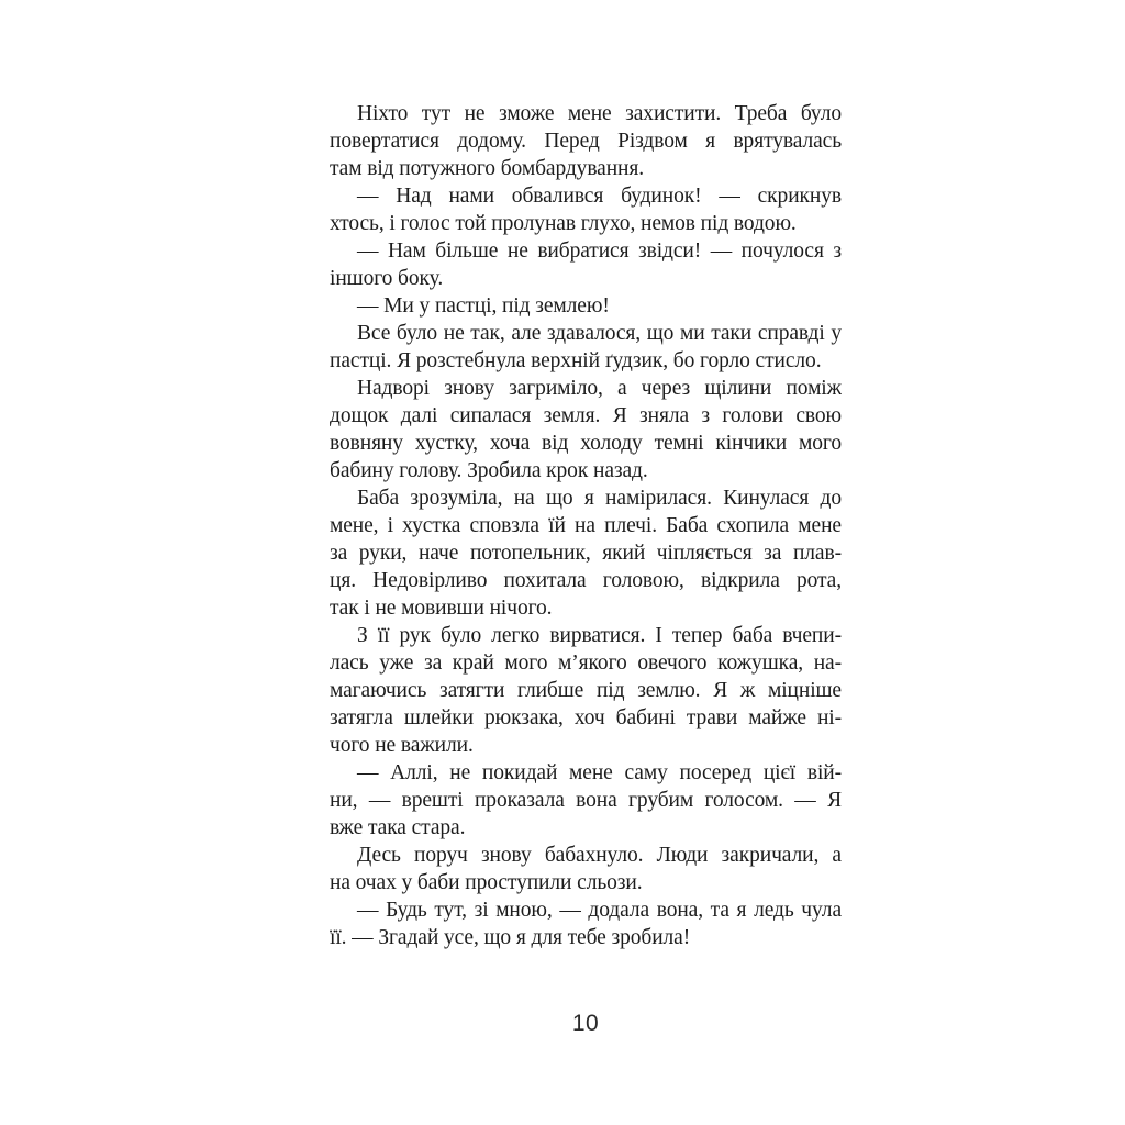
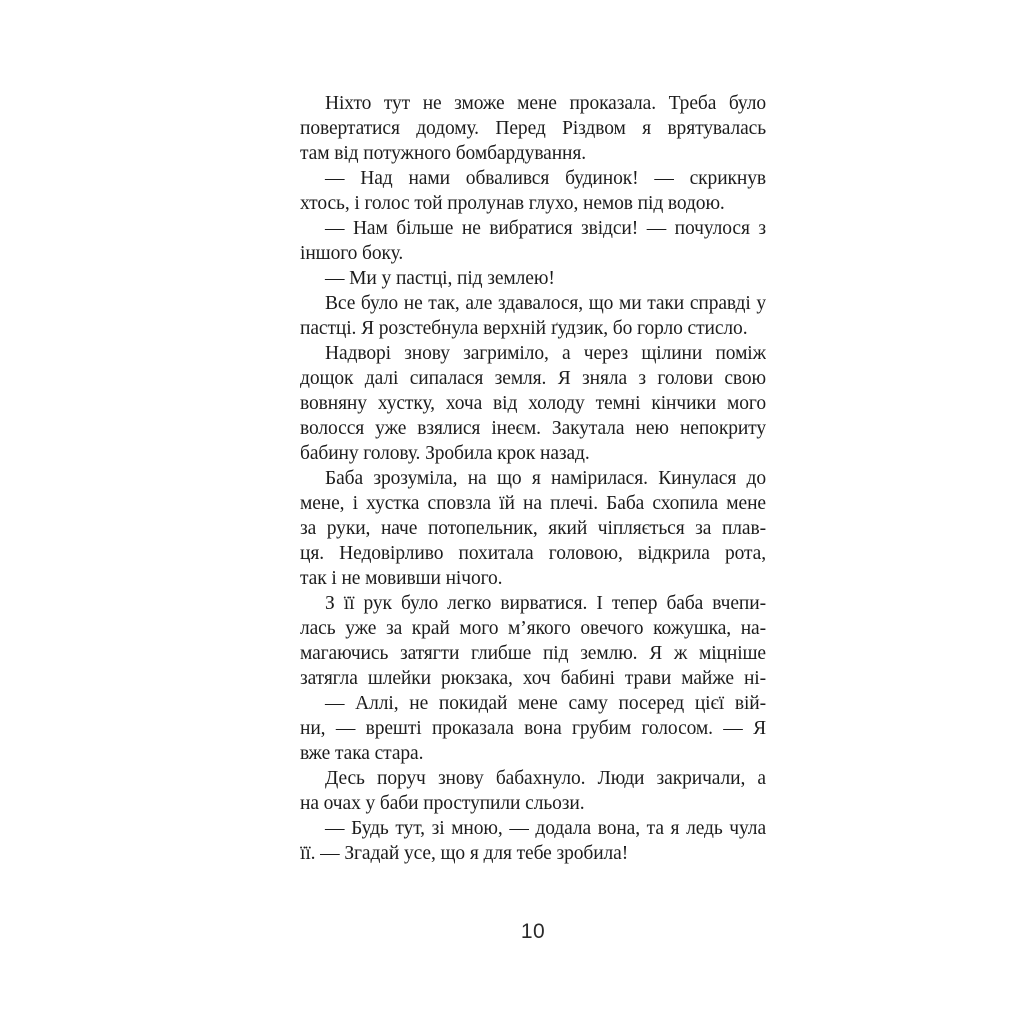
- Ніхто тут не зможе мене захистити. Треба було
+ Ніхто тут не зможе мене проказала. Треба було
  повертатися додому. Перед Різдвом я врятувалась
  там від потужного бомбардування.
  — Над нами обвалився будинок! — скрикнув
  хтось, і голос той пролунав глухо, немов під водою.
  — Нам більше не вибратися звідси! — почулося з
  іншого боку.
  — Ми у пастці, під землею!
  Все було не так, але здавалося, що ми таки справді у
  пастці. Я розстебнула верхній ґудзик, бо горло стисло.
  Надворі знову загриміло, а через щілини поміж
  дощок далі сипалася земля. Я зняла з голови свою
  вовняну хустку, хоча від холоду темні кінчики мого
+ волосся уже взялися інеєм. Закутала нею непокриту
  бабину голову. Зробила крок назад.
  Баба зрозуміла, на що я намірилася. Кинулася до
  мене, і хустка сповзла їй на плечі. Баба схопила мене
  за руки, наче потопельник, який чіпляється за плав-
  ця. Недовірливо похитала головою, відкрила рота,
  так і не мовивши нічого.
  З її рук було легко вирватися. І тепер баба вчепи-
  лась уже за край мого м’якого овечого кожушка, на-
  магаючись затягти глибше під землю. Я ж міцніше
  затягла шлейки рюкзака, хоч бабині трави майже ні-
- чого не важили.
  — Аллі, не покидай мене саму посеред цієї вій-
  ни, — врешті проказала вона грубим голосом. — Я
  вже така стара.
  Десь поруч знову бабахнуло. Люди закричали, а
  на очах у баби проступили сльози.
  — Будь тут, зі мною, — додала вона, та я ледь чула
  її. — Згадай усе, що я для тебе зробила!
  10
